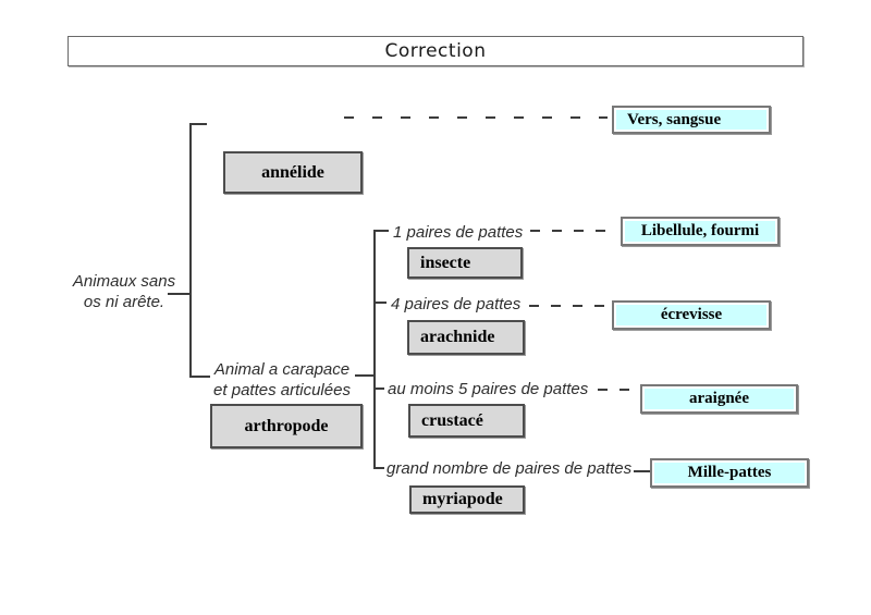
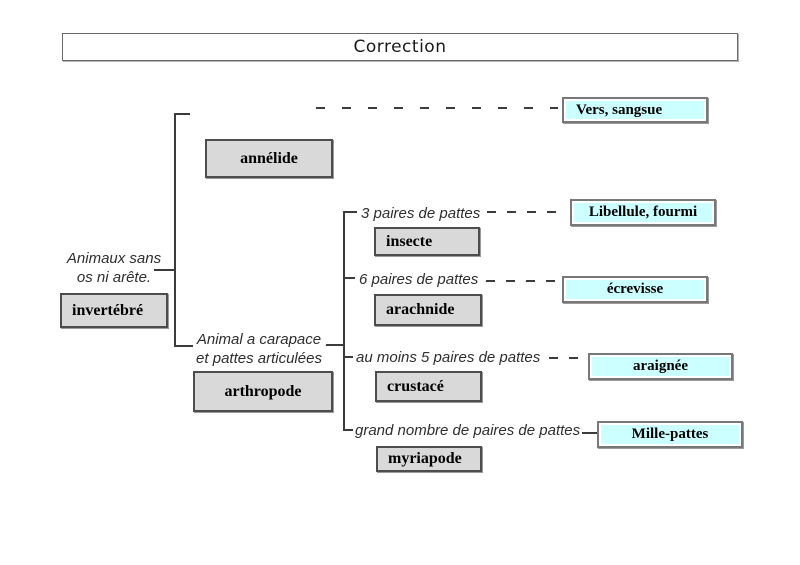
  Correction
  Animaux sans
  os ni arête.
+ invertébré
  annélide
  Vers, sangsue
  Animal a carapace
  et pattes articulées
  arthropode
- 1 paires de pattes
+ 3 paires de pattes
  insecte
  Libellule, fourmi
- 4 paires de pattes
+ 6 paires de pattes
  arachnide
  écrevisse
  au moins 5 paires de pattes
  crustacé
  araignée
  grand nombre de paires de pattes
  myriapode
  Mille-pattes
